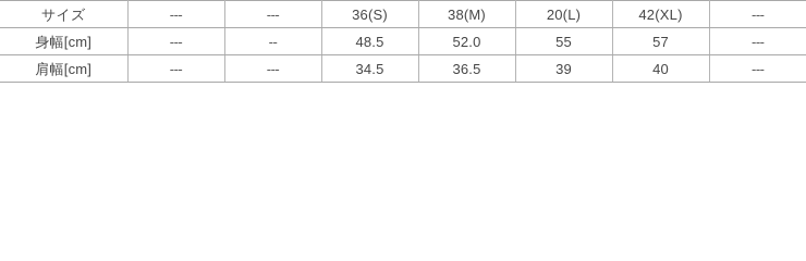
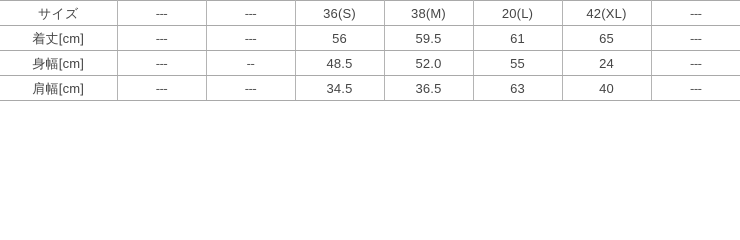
  サイズ	---	---	36(S)	38(M)	20(L)	42(XL)	---
+ 着丈[cm]	---	---	56	59.5	61	65	---
- 身幅[cm]	---	--	48.5	52.0	55	57	---
+ 身幅[cm]	---	--	48.5	52.0	55	24	---
- 肩幅[cm]	---	---	34.5	36.5	39	40	---
+ 肩幅[cm]	---	---	34.5	36.5	63	40	---
